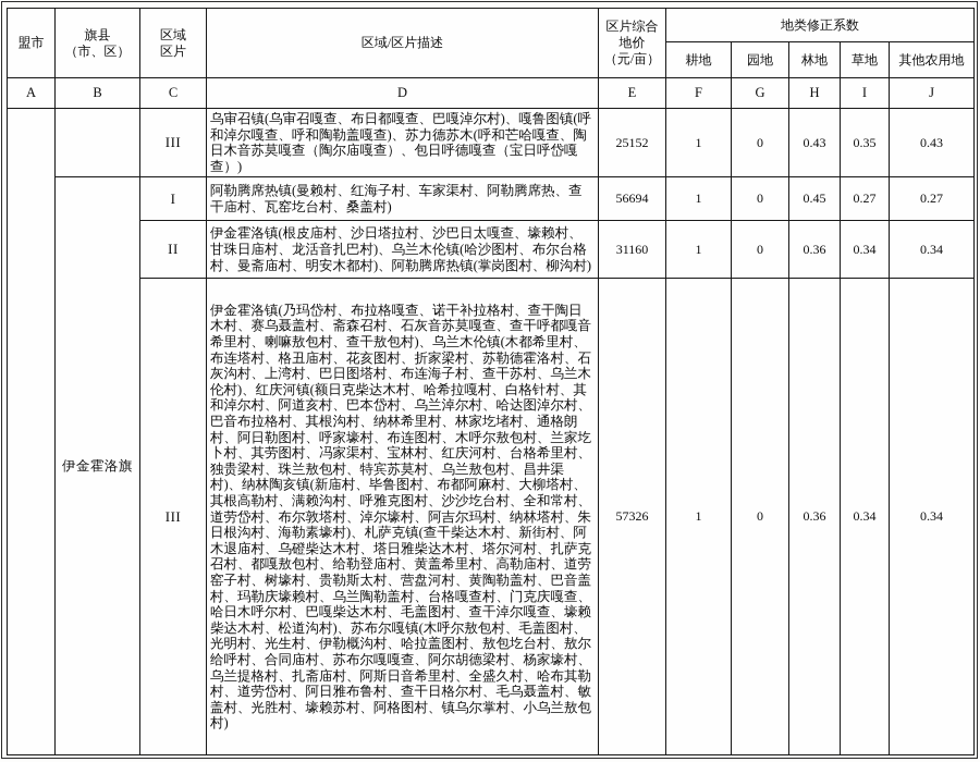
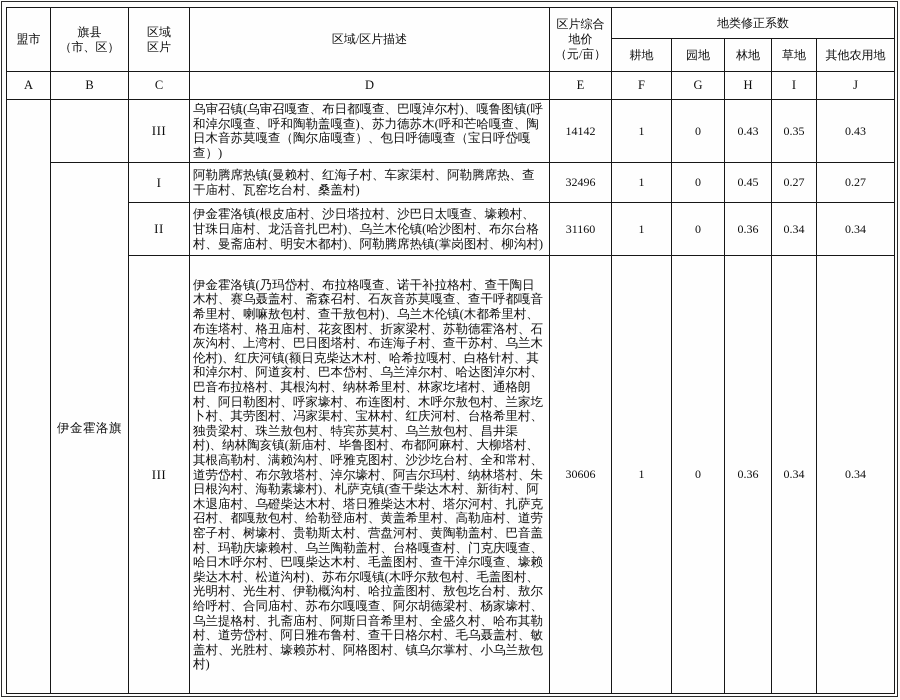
  盟市	旗县 （市、区）	区域 区片	区域/区片描述	区片综合 地价 （元/亩）	地类修正系数
  耕地	园地	林地	草地	其他农用地
  A	B	C	D	E	F	G	H	I	J
- 		III	乌审召镇(乌审召嘎查、布日都嘎查、巴嘎淖尔村)、嘎鲁图镇(呼和淖尔嘎查、呼和陶勒盖嘎查)、苏力德苏木(呼和芒哈嘎查、陶日木音苏莫嘎查（陶尔庙嘎查）、包日呼德嘎查（宝日呼岱嘎查）)	25152	1	0	0.43	0.35	0.43
+ 		III	乌审召镇(乌审召嘎查、布日都嘎查、巴嘎淖尔村)、嘎鲁图镇(呼和淖尔嘎查、呼和陶勒盖嘎查)、苏力德苏木(呼和芒哈嘎查、陶日木音苏莫嘎查（陶尔庙嘎查）、包日呼德嘎查（宝日呼岱嘎查）)	14142	1	0	0.43	0.35	0.43
- 伊金霍洛旗	I	阿勒腾席热镇(曼赖村、红海子村、车家渠村、阿勒腾席热、查干庙村、瓦窑圪台村、桑盖村)	56694	1	0	0.45	0.27	0.27
+ 伊金霍洛旗	I	阿勒腾席热镇(曼赖村、红海子村、车家渠村、阿勒腾席热、查干庙村、瓦窑圪台村、桑盖村)	32496	1	0	0.45	0.27	0.27
  II	伊金霍洛镇(根皮庙村、沙日塔拉村、沙巴日太嘎查、壕赖村、甘珠日庙村、龙活音扎巴村)、乌兰木伦镇(哈沙图村、布尔台格村、曼斋庙村、明安木都村)、阿勒腾席热镇(掌岗图村、柳沟村)	31160	1	0	0.36	0.34	0.34
- III	伊金霍洛镇(乃玛岱村、布拉格嘎查、诺干补拉格村、查干陶日木村、赛乌聂盖村、斋森召村、石灰音苏莫嘎查、查干呼都嘎音希里村、喇嘛敖包村、查干敖包村)、乌兰木伦镇(木都希里村、布连塔村、格丑庙村、花亥图村、折家梁村、苏勒德霍洛村、石灰沟村、上湾村、巴日图塔村、布连海子村、查干苏村、乌兰木伦村)、红庆河镇(额日克柴达木村、哈希拉嘎村、白格针村、其和淖尔村、阿道亥村、巴本岱村、乌兰淖尔村、哈达图淖尔村、巴音布拉格村、其根沟村、纳林希里村、林家圪堵村、通格朗村、阿日勒图村、呼家壕村、布连图村、木呼尔敖包村、兰家圪卜村、其劳图村、冯家渠村、宝林村、红庆河村、台格希里村、独贵梁村、珠兰敖包村、特宾苏莫村、乌兰敖包村、昌井渠村)、纳林陶亥镇(新庙村、毕鲁图村、布都阿麻村、大柳塔村、其根高勒村、满赖沟村、呼雅克图村、沙沙圪台村、全和常村、道劳岱村、布尔敦塔村、淖尔壕村、阿吉尔玛村、纳林塔村、朱日根沟村、海勒素壕村)、札萨克镇(查干柴达木村、新街村、阿木退庙村、乌磴柴达木村、塔日雅柴达木村、塔尔河村、扎萨克召村、都嘎敖包村、给勒登庙村、黄盖希里村、高勒庙村、道劳窑子村、树壕村、贵勒斯太村、营盘河村、黄陶勒盖村、巴音盖村、玛勒庆壕赖村、乌兰陶勒盖村、台格嘎查村、门克庆嘎查、哈日木呼尔村、巴嘎柴达木村、毛盖图村、查干淖尔嘎查、壕赖柴达木村、松道沟村)、苏布尔嘎镇(木呼尔敖包村、毛盖图村、光明村、光生村、伊勒概沟村、哈拉盖图村、敖包圪台村、敖尔给呼村、合同庙村、苏布尔嘎嘎查、阿尔胡德梁村、杨家壕村、乌兰提格村、扎斋庙村、阿斯日音希里村、全盛久村、哈布其勒村、道劳岱村、阿日雅布鲁村、查干日格尔村、毛乌聂盖村、敏盖村、光胜村、壕赖苏村、阿格图村、镇乌尔掌村、小乌兰敖包村)	57326	1	0	0.36	0.34	0.34
+ III	伊金霍洛镇(乃玛岱村、布拉格嘎查、诺干补拉格村、查干陶日木村、赛乌聂盖村、斋森召村、石灰音苏莫嘎查、查干呼都嘎音希里村、喇嘛敖包村、查干敖包村)、乌兰木伦镇(木都希里村、布连塔村、格丑庙村、花亥图村、折家梁村、苏勒德霍洛村、石灰沟村、上湾村、巴日图塔村、布连海子村、查干苏村、乌兰木伦村)、红庆河镇(额日克柴达木村、哈希拉嘎村、白格针村、其和淖尔村、阿道亥村、巴本岱村、乌兰淖尔村、哈达图淖尔村、巴音布拉格村、其根沟村、纳林希里村、林家圪堵村、通格朗村、阿日勒图村、呼家壕村、布连图村、木呼尔敖包村、兰家圪卜村、其劳图村、冯家渠村、宝林村、红庆河村、台格希里村、独贵梁村、珠兰敖包村、特宾苏莫村、乌兰敖包村、昌井渠村)、纳林陶亥镇(新庙村、毕鲁图村、布都阿麻村、大柳塔村、其根高勒村、满赖沟村、呼雅克图村、沙沙圪台村、全和常村、道劳岱村、布尔敦塔村、淖尔壕村、阿吉尔玛村、纳林塔村、朱日根沟村、海勒素壕村)、札萨克镇(查干柴达木村、新街村、阿木退庙村、乌磴柴达木村、塔日雅柴达木村、塔尔河村、扎萨克召村、都嘎敖包村、给勒登庙村、黄盖希里村、高勒庙村、道劳窑子村、树壕村、贵勒斯太村、营盘河村、黄陶勒盖村、巴音盖村、玛勒庆壕赖村、乌兰陶勒盖村、台格嘎查村、门克庆嘎查、哈日木呼尔村、巴嘎柴达木村、毛盖图村、查干淖尔嘎查、壕赖柴达木村、松道沟村)、苏布尔嘎镇(木呼尔敖包村、毛盖图村、光明村、光生村、伊勒概沟村、哈拉盖图村、敖包圪台村、敖尔给呼村、合同庙村、苏布尔嘎嘎查、阿尔胡德梁村、杨家壕村、乌兰提格村、扎斋庙村、阿斯日音希里村、全盛久村、哈布其勒村、道劳岱村、阿日雅布鲁村、查干日格尔村、毛乌聂盖村、敏盖村、光胜村、壕赖苏村、阿格图村、镇乌尔掌村、小乌兰敖包村)	30606	1	0	0.36	0.34	0.34
